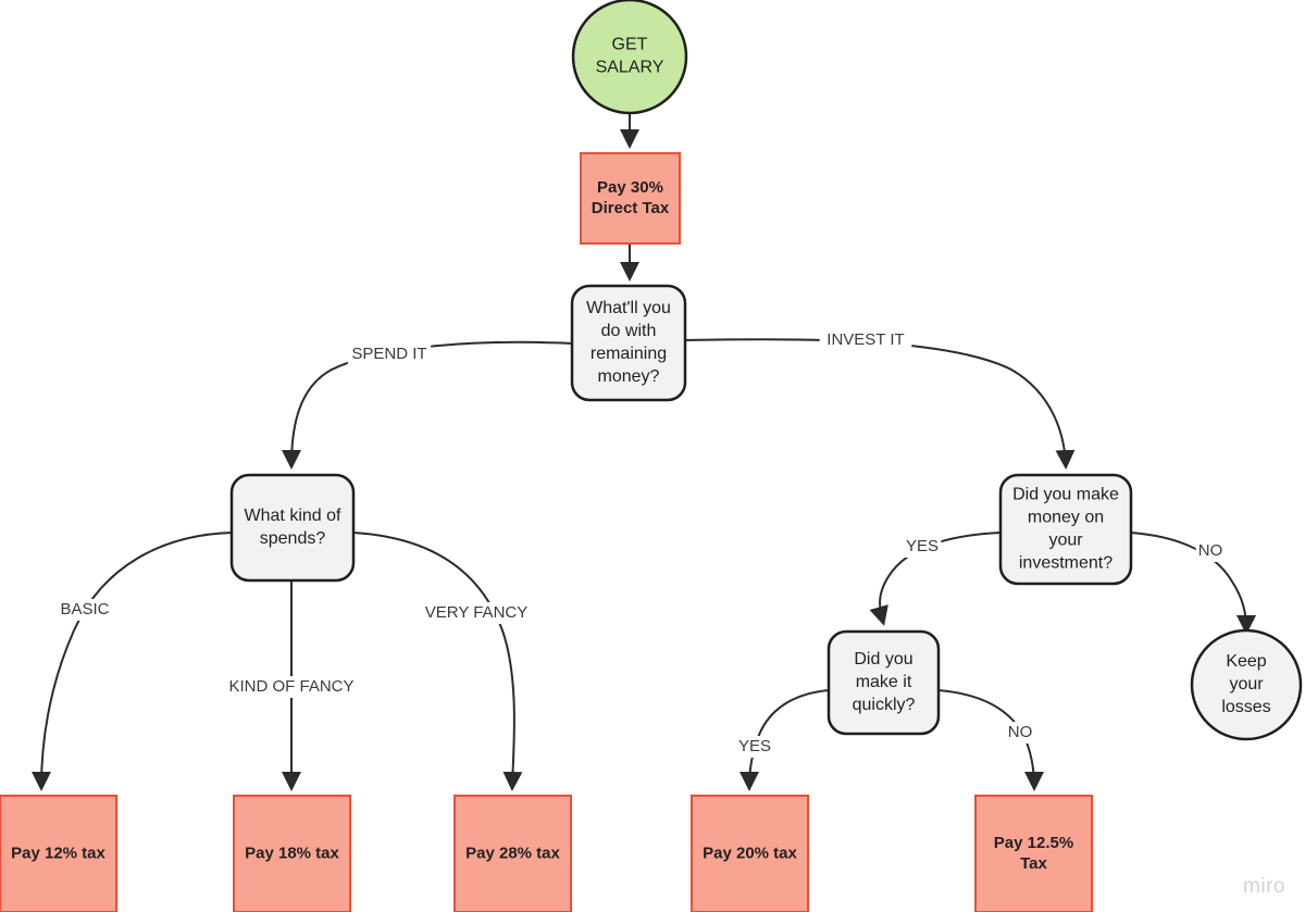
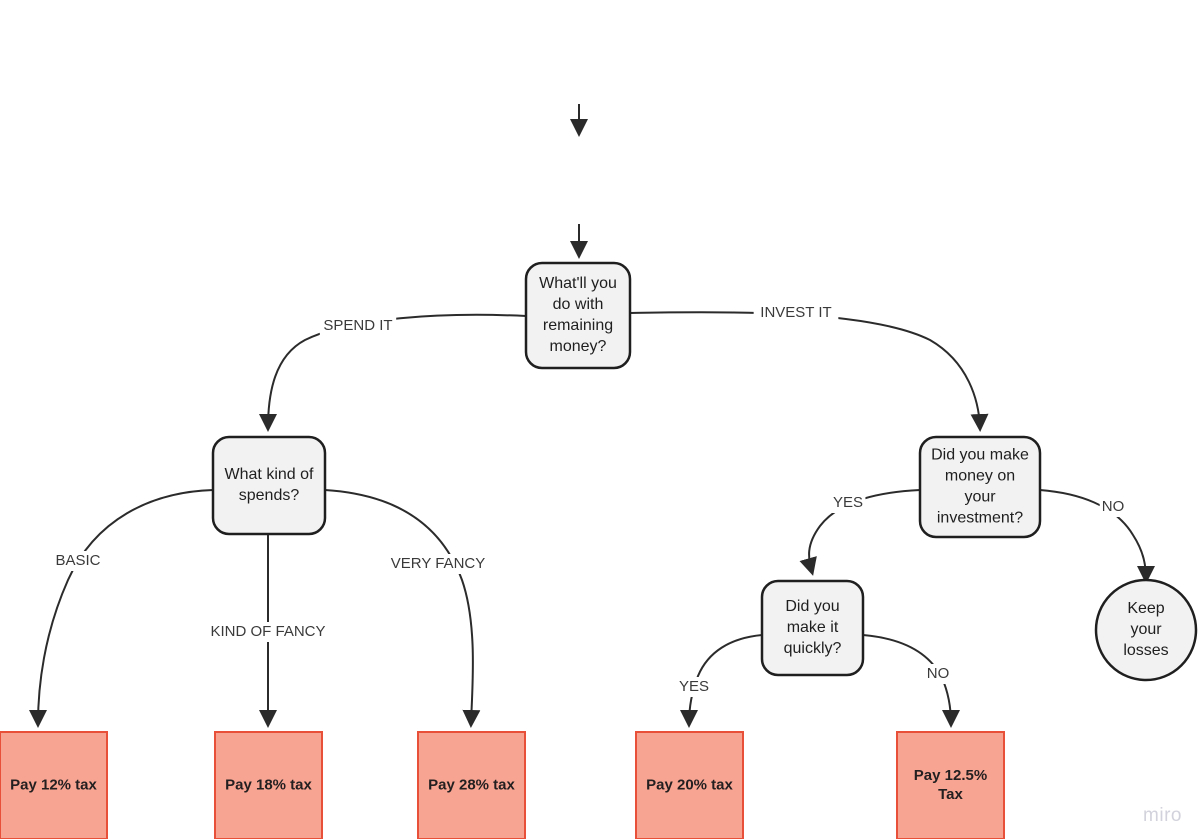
- GET
- SALARY
- Pay 30%
- Direct Tax
  What'll you
  do with
  remaining
  money?
  What kind of
  spends?
  Did you make
  money on
  your
  investment?
  Did you
  make it
  quickly?
  Keep
  your
  losses
  Pay 12% tax
  Pay 18% tax
  Pay 28% tax
  Pay 20% tax
  Pay 12.5%
  Tax
  SPEND IT
  INVEST IT
  BASIC
  KIND OF FANCY
  VERY FANCY
  YES
  NO
  YES
  NO
  miro
